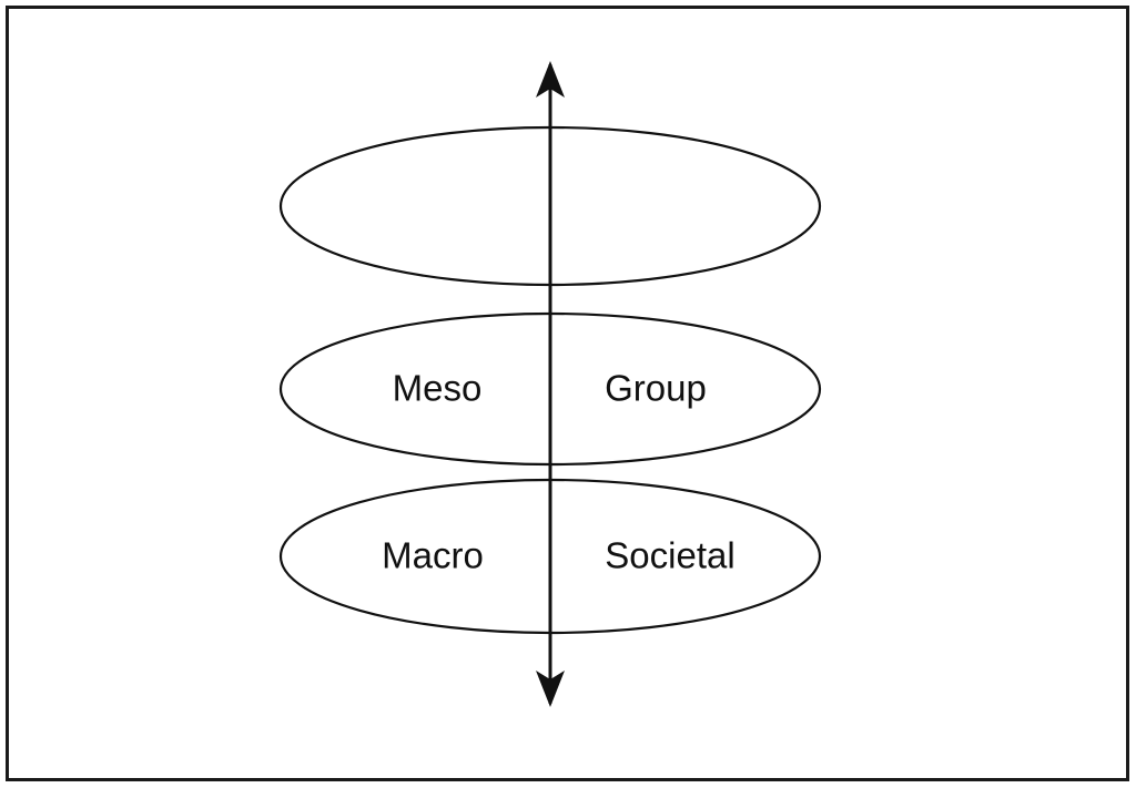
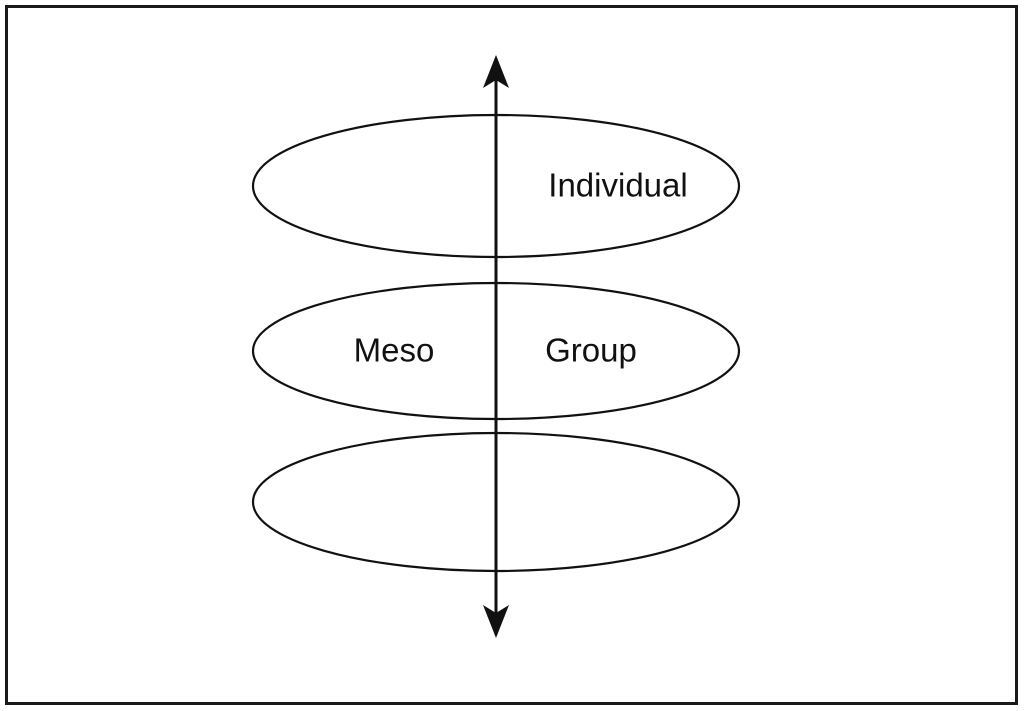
+ Individual
  Meso
  Group
- Macro
- Societal
